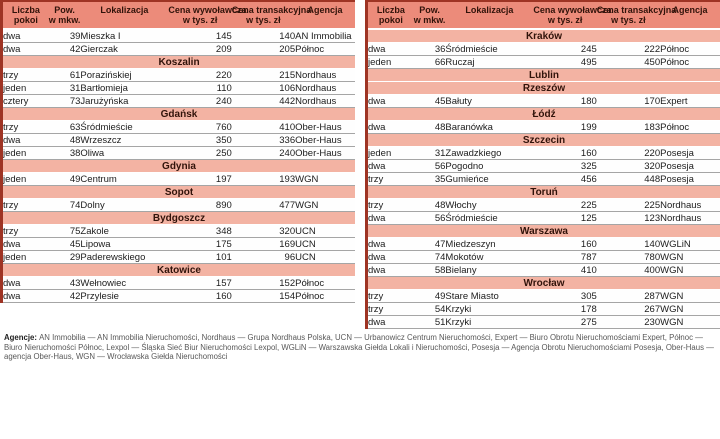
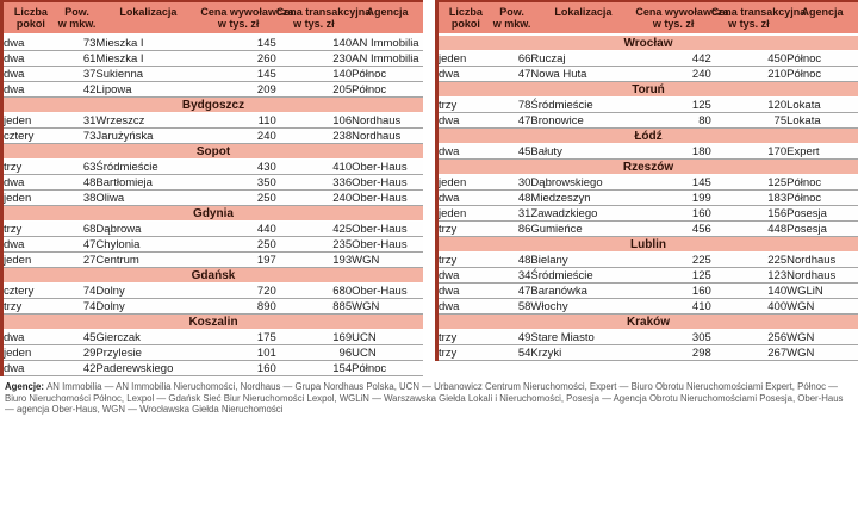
  Liczbapokoi	Pow.w mkw.	Lokalizacja	Cena wywoławw tys. zł	Cena transakcyjnw tys. zł	Agencja
- dwa	39	Mieszka I	145	140	AN Immobilia
+ dwa	73	Mieszka I	145	140	AN Immobilia
+ dwa	61	Mieszka I	260	230	AN Immobilia
+ dwa	37	Sukienna	145	140	Północ
- dwa	42	Gierczak	209	205	Północ
+ dwa	42	Lipowa	209	205	Północ
- Koszalin
+ Bydgoszcz
- trzy	61	Porazińskiej	220	215	Nordhaus
- jeden	31	Bartłomieja	110	106	Nordhaus
+ jeden	31	Wrzeszcz	110	106	Nordhaus
- cztery	73	Jarużyńska	240	442	Nordhaus
+ cztery	73	Jarużyńska	240	238	Nordhaus
- Gdańsk
+ Sopot
- trzy	63	Śródmieście	760	410	Ober-Haus
+ trzy	63	Śródmieście	430	410	Ober-Haus
- dwa	48	Wrzeszcz	350	336	Ober-Haus
+ dwa	48	Bartłomieja	350	336	Ober-Haus
  jeden	38	Oliwa	250	240	Ober-Haus
  Gdynia
+ trzy	68	Dąbrowa	440	425	Ober-Haus
+ dwa	47	Chylonia	250	235	Ober-Haus
- jeden	49	Centrum	197	193	WGN
+ jeden	27	Centrum	197	193	WGN
- Sopot
+ Gdańsk
+ cztery	74	Dolny	720	680	Ober-Haus
- trzy	74	Dolny	890	477	WGN
+ trzy	74	Dolny	890	885	WGN
- Bydgoszcz
+ Koszalin
- trzy	75	Zakole	348	320	UCN
- dwa	45	Lipowa	175	169	UCN
+ dwa	45	Gierczak	175	169	UCN
- jeden	29	Paderewskiego	101	96	UCN
+ jeden	29	Przylesie	101	96	UCN
- Katowice
- dwa	43	Wełnowiec	157	152	Północ
- dwa	42	Przylesie	160	154	Północ
+ dwa	42	Paderewskiego	160	154	Północ
  Liczbapokoi	Pow.w mkw.	Lokalizacja	Cena wywoławw tys. zł	Cena transakcyjnw tys. zł	Agencja
- Kraków
+ Wrocław
- dwa	36	Śródmieście	245	222	Północ
- jeden	66	Ruczaj	495	450	Północ
+ jeden	66	Ruczaj	442	450	Północ
+ dwa	47	Nowa Huta	240	210	Północ
- Lublin
+ Toruń
+ trzy	78	Śródmieście	125	120	Lokata
+ dwa	47	Bronowice	80	75	Lokata
- Rzeszów
+ Łódź
  dwa	45	Bałuty	180	170	Expert
- Łódź
+ Rzeszów
+ jeden	30	Dąbrowskiego	145	125	Północ
- dwa	48	Baranówka	199	183	Północ
+ dwa	48	Miedzeszyn	199	183	Północ
- Szczecin
- jeden	31	Zawadzkiego	160	220	Posesja
+ jeden	31	Zawadzkiego	160	156	Posesja
- dwa	56	Pogodno	325	320	Posesja
- trzy	35	Gumieńce	456	448	Posesja
+ trzy	86	Gumieńce	456	448	Posesja
- Toruń
+ Lublin
- trzy	48	Włochy	225	225	Nordhaus
+ trzy	48	Bielany	225	225	Nordhaus
- dwa	56	Śródmieście	125	123	Nordhaus
+ dwa	34	Śródmieście	125	123	Nordhaus
- Warszawa
- dwa	47	Miedzeszyn	160	140	WGLiN
+ dwa	47	Baranówka	160	140	WGLiN
- dwa	74	Mokotów	787	780	WGN
- dwa	58	Bielany	410	400	WGN
+ dwa	58	Włochy	410	400	WGN
- Wrocław
+ Kraków
- trzy	49	Stare Miasto	305	287	WGN
+ trzy	49	Stare Miasto	305	256	WGN
- trzy	54	Krzyki	178	267	WGN
+ trzy	54	Krzyki	298	267	WGN
- dwa	51	Krzyki	275	230	WGN
- Agencje: AN Immobilia — AN Immobilia Nieruchomości, Nordhaus — Grupa Nordhaus Polska, UCN — Urbanowicz Centrum Nieruchomości, Expert — Biuro Obrotu Nieruchomościami Expert, Północ — Biuro Nieruchomości Północ, Lexpol — Śląska Sieć Biur Nieruchomości Lexpol, WGLiN — Warszawska Giełda Lokali i Nieruchomości, Posesja — Agencja Obrotu Nieruchomościami Posesja, Ober-Haus — agencja Ober-Haus, WGN — Wrocławska Giełda Nieruchomości
+ Agencje: AN Immobilia — AN Immobilia Nieruchomości, Nordhaus — Grupa Nordhaus Polska, UCN — Urbanowicz Centrum Nieruchomości, Expert — Biuro Obrotu Nieruchomościami Expert, Północ — Biuro Nieruchomości Północ, Lexpol — Gdańsk Sieć Biur Nieruchomości Lexpol, WGLiN — Warszawska Giełda Lokali i Nieruchomości, Posesja — Agencja Obrotu Nieruchomościami Posesja, Ober-Haus — agencja Ober-Haus, WGN — Wrocławska Giełda Nieruchomości
